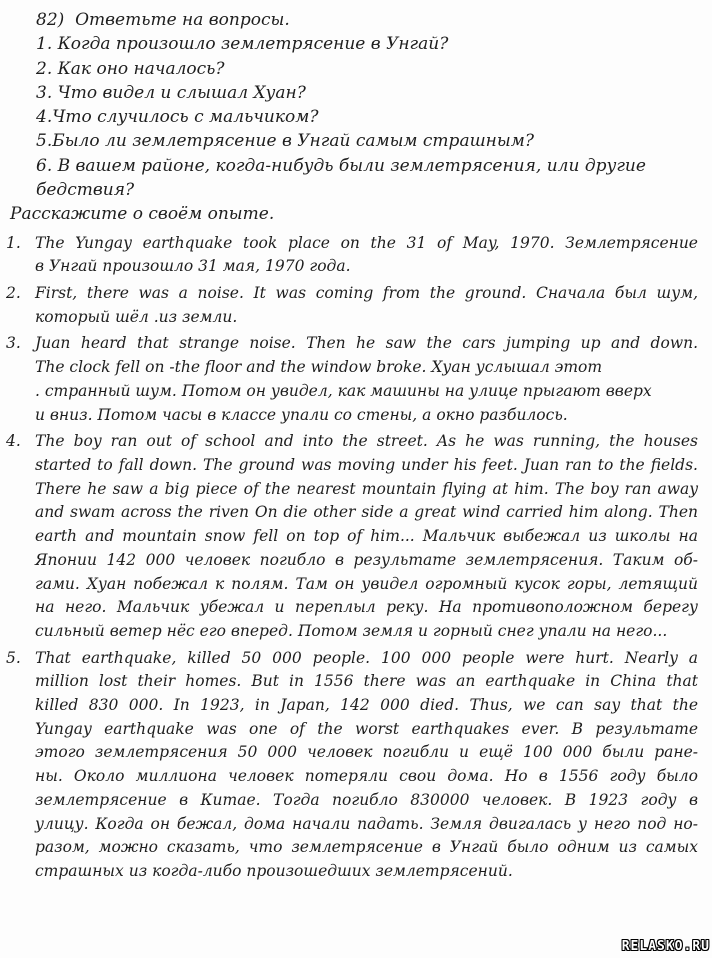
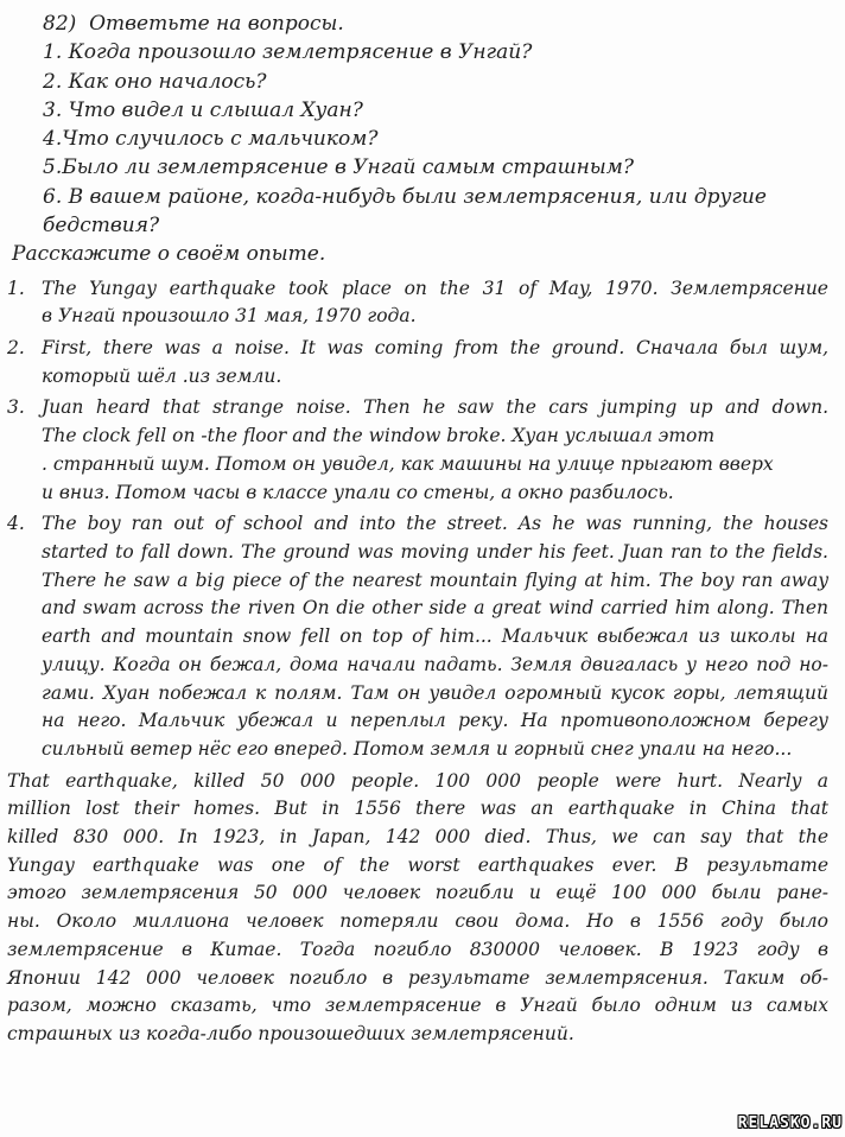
  82) Ответьте на вопросы.
  1. Когда произошло землетрясение в Унгай?
  2. Как оно началось?
  3. Что видел и слышал Хуан?
  4.Что случилось с мальчиком?
  5.Было ли землетрясение в Унгай самым страшным?
  6. В вашем районе, когда-нибудь были землетрясения, или другие бедствия?
  Расскажите о своём опыте.
  1.
  The Yungay earthquake took place on the 31 of May, 1970. Землетрясение
  в Унгай произошло 31 мая, 1970 года.
  2.
  First, there was a noise. It was coming from the ground. Сначала был шум,
  который шёл .из земли.
  3.
  Juan heard that strange noise. Then he saw the cars jumping up and down.
  The clock fell on -the floor and the window broke. Хуан услышал этот
  . странный шум. Потом он увидел, как машины на улице прыгают вверх
  и вниз. Потом часы в классе упали со стены, а окно разбилось.
  4.
  The boy ran out of school and into the street. As he was running, the houses
  started to fall down. The ground was moving under his feet. Juan ran to the fields.
  There he saw a big piece of the nearest mountain flying at him. The boy ran away
  and swam across the riven On die other side a great wind carried him along. Then
  earth and mountain snow fell on top of him... Мальчик выбежал из школы на
- Японии 142 000 человек погибло в результате землетрясения. Таким об-
+ улицу. Когда он бежал, дома начали падать. Земля двигалась у него под но-
  гами. Хуан побежал к полям. Там он увидел огромный кусок горы, летящий
  на него. Мальчик убежал и переплыл реку. На противоположном берегу
  сильный ветер нёс его вперед. Потом земля и горный снег упали на него...
- 5.
  That earthquake, killed 50 000 people. 100 000 people were hurt. Nearly a
  million lost their homes. But in 1556 there was an earthquake in China that
  killed 830 000. In 1923, in Japan, 142 000 died. Thus, we can say that the
  Yungay earthquake was one of the worst earthquakes ever. В результате
  этого землетрясения 50 000 человек погибли и ещё 100 000 были ране-
  ны. Около миллиона человек потеряли свои дома. Но в 1556 году было
  землетрясение в Китае. Тогда погибло 830000 человек. В 1923 году в
- улицу. Когда он бежал, дома начали падать. Земля двигалась у него под но-
+ Японии 142 000 человек погибло в результате землетрясения. Таким об-
  разом, можно сказать, что землетрясение в Унгай было одним из самых
  страшных из когда-либо произошедших землетрясений.
  RELASKO.RU
